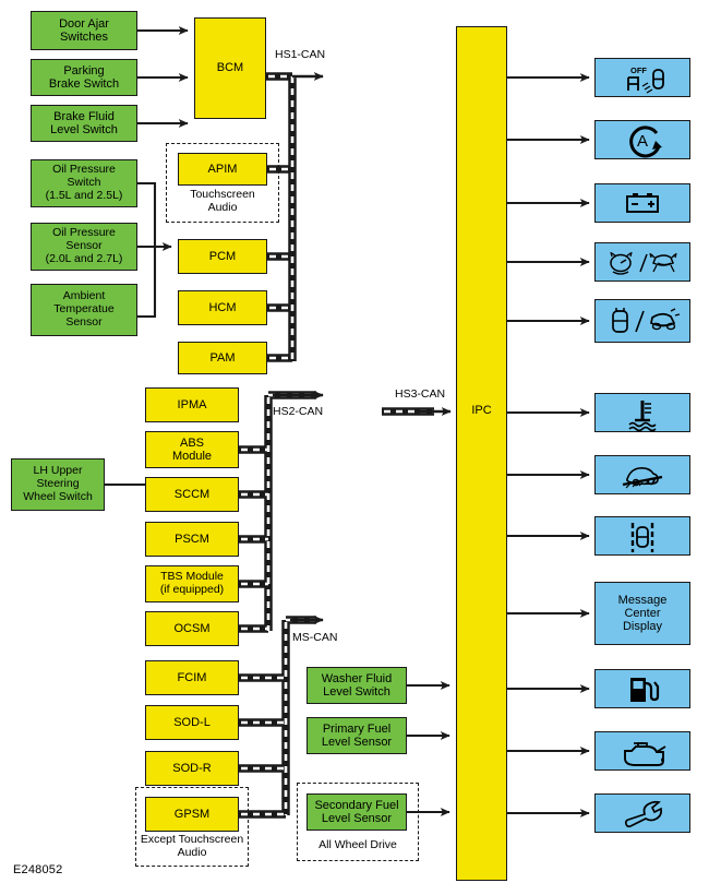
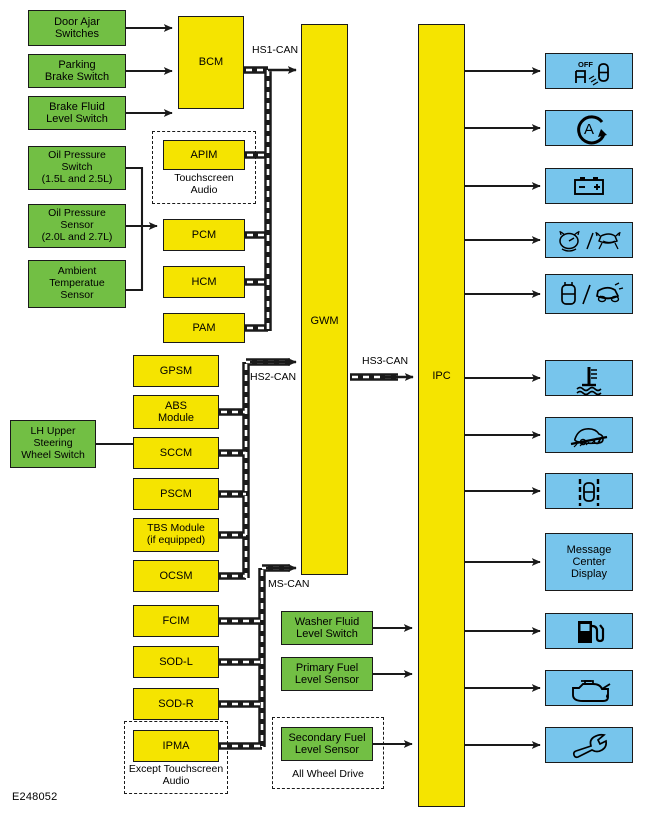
  HS1-CAN
  HS2-CAN
  HS3-CAN
  MS-CAN
  Touchscreen
  Audio
  Except Touchscreen
  Audio
  All Wheel Drive
  Door Ajar
  Switches
  Parking
  Brake Switch
  Brake Fluid
  Level Switch
  Oil Pressure
  Switch
  (1.5L and 2.5L)
  Oil Pressure
  Sensor
  (2.0L and 2.7L)
  Ambient
  Temperatue
  Sensor
  LH Upper
  Steering
  Wheel Switch
  BCM
  APIM
  PCM
  HCM
  PAM
- IPMA
+ GPSM
  ABS
  Module
  SCCM
  PSCM
  TBS Module
  (if equipped)
  OCSM
  FCIM
  SOD-L
  SOD-R
- GPSM
+ IPMA
  Washer Fluid
  Level Switch
  Primary Fuel
  Level Sensor
  Secondary Fuel
  Level Sensor
+ GWM
  IPC
  OFF
  A
  Message
  Center
  Display
  E248052
